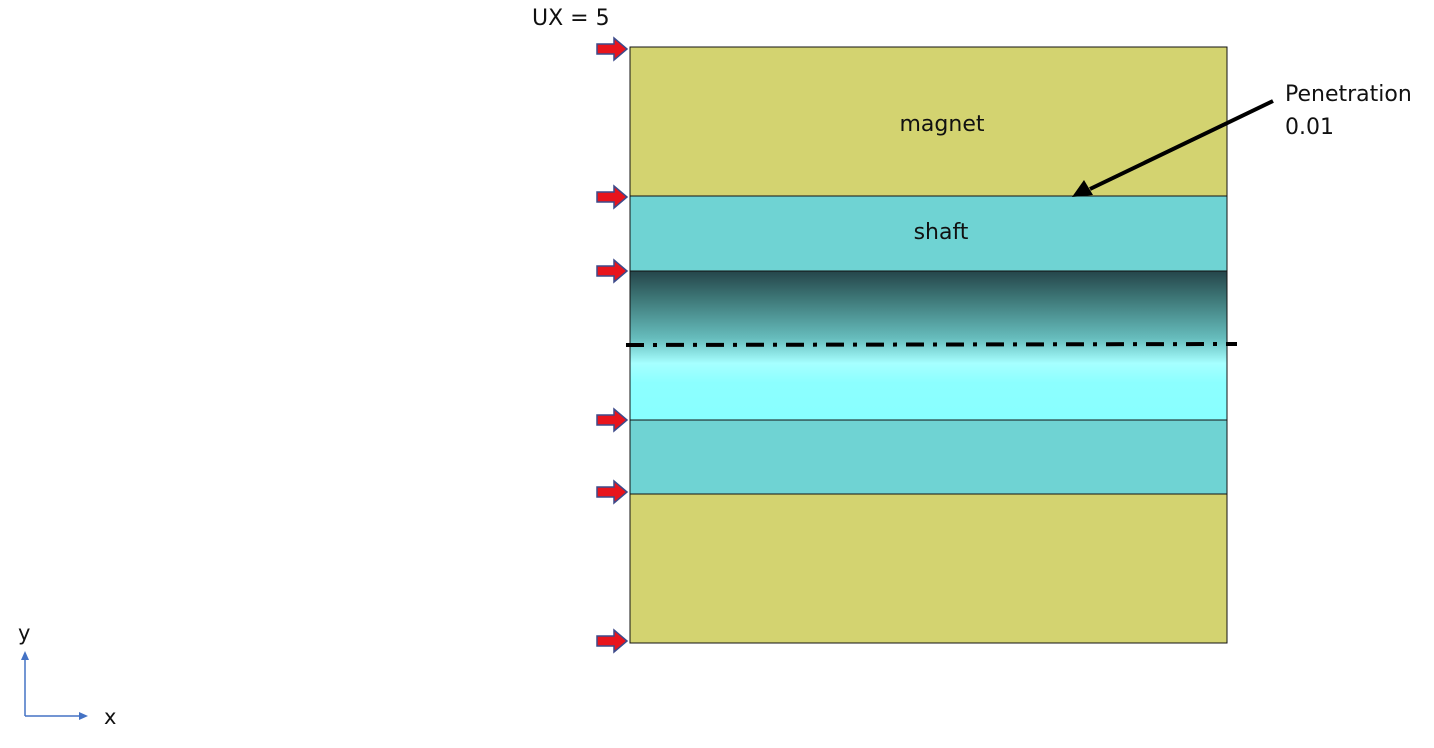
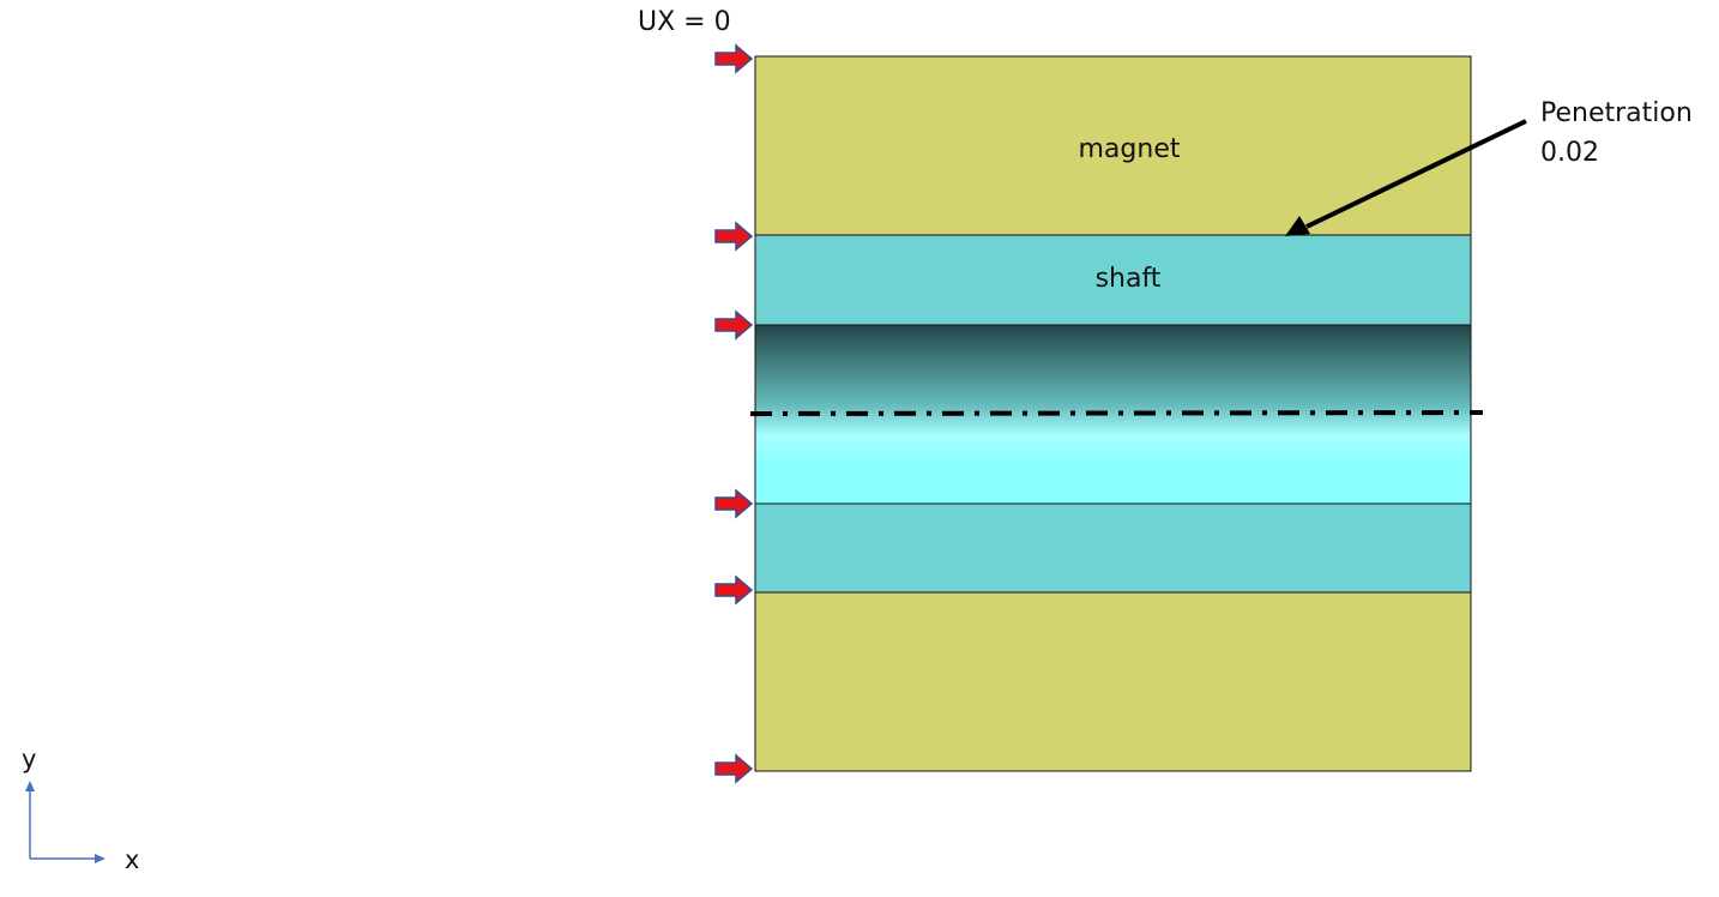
  magnet
  shaft
- UX = 5
+ UX = 0
  Penetration
- 0.01
+ 0.02
  y
  x
